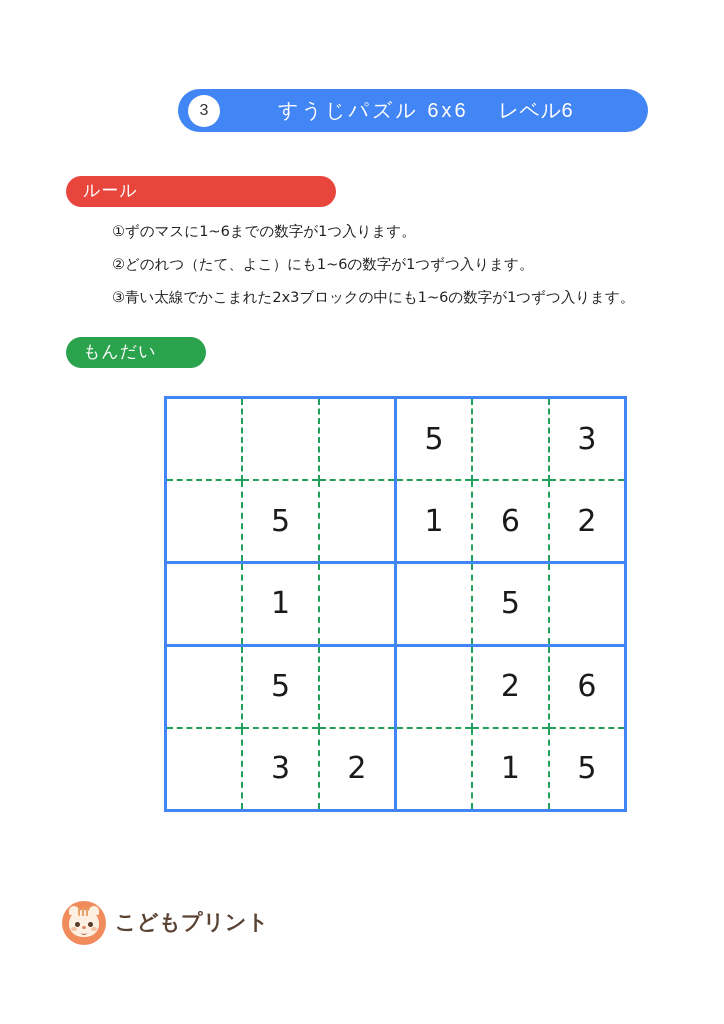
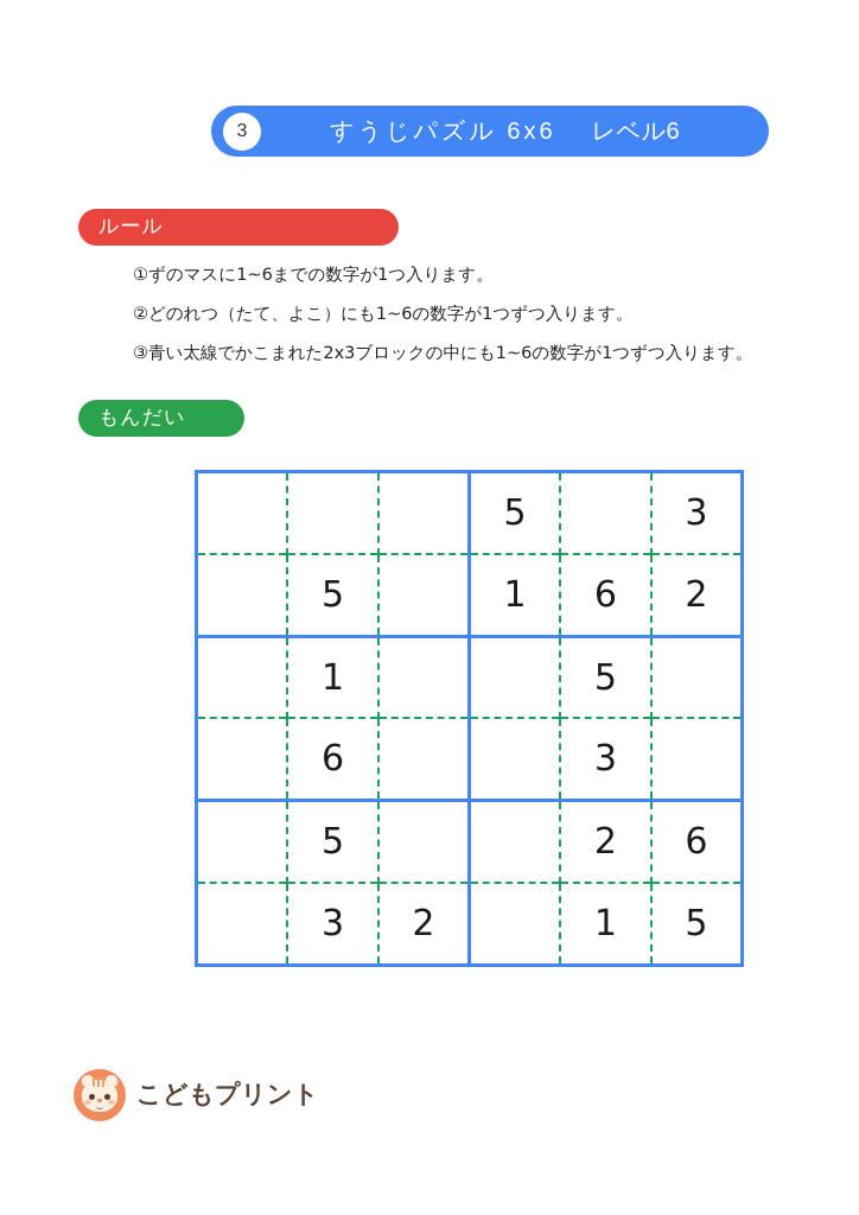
  3
  すうじパズル 6x6
  レベル6
  ルール
  ①ずのマスに1~6までの数字が1つ入ります。
  ②どのれつ（たて、よこ）にも1~6の数字が1つずつ入ります。
  ③青い太線でかこまれた2x3ブロックの中にも1~6の数字が1つずつ入ります。
  もんだい
  			5		3
  	5		1	6	2
  	1			5
+ 	6			3
  	5			2	6
  	3	2		1	5
  こどもプリント
